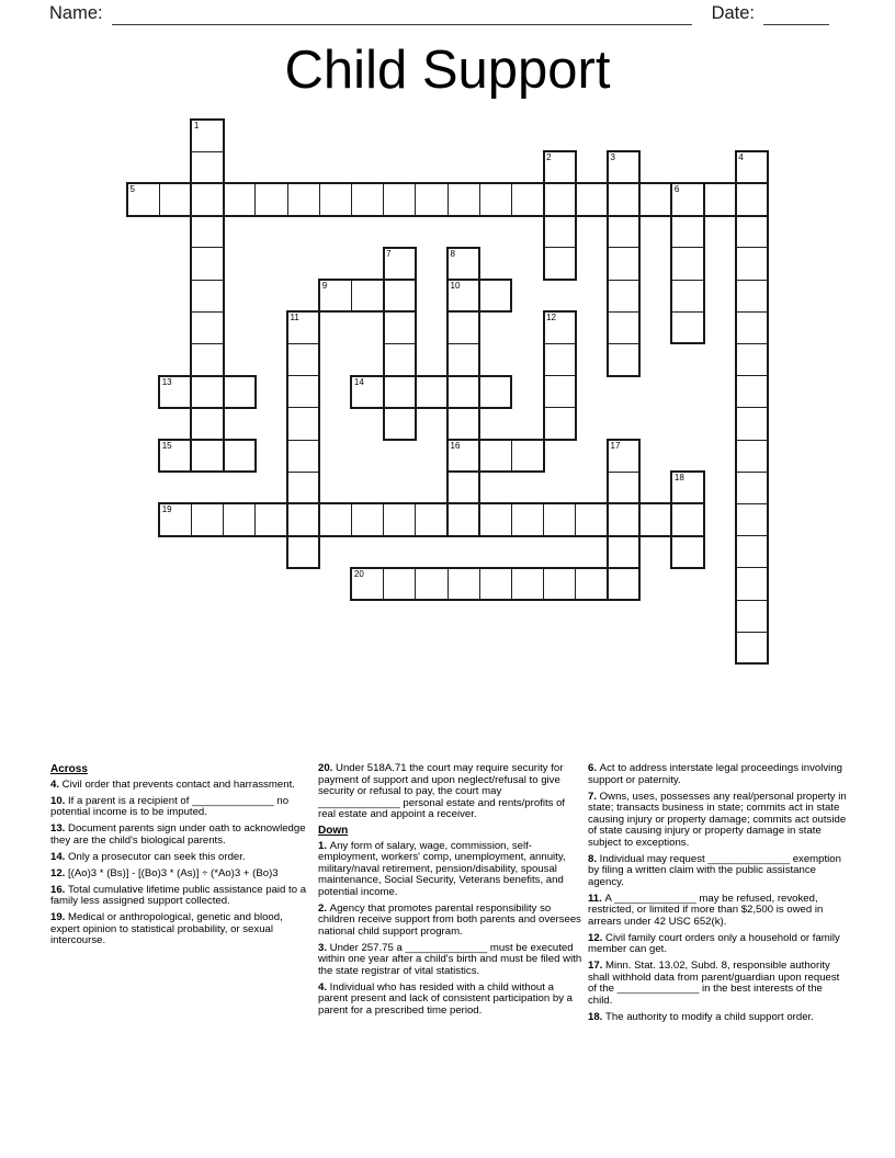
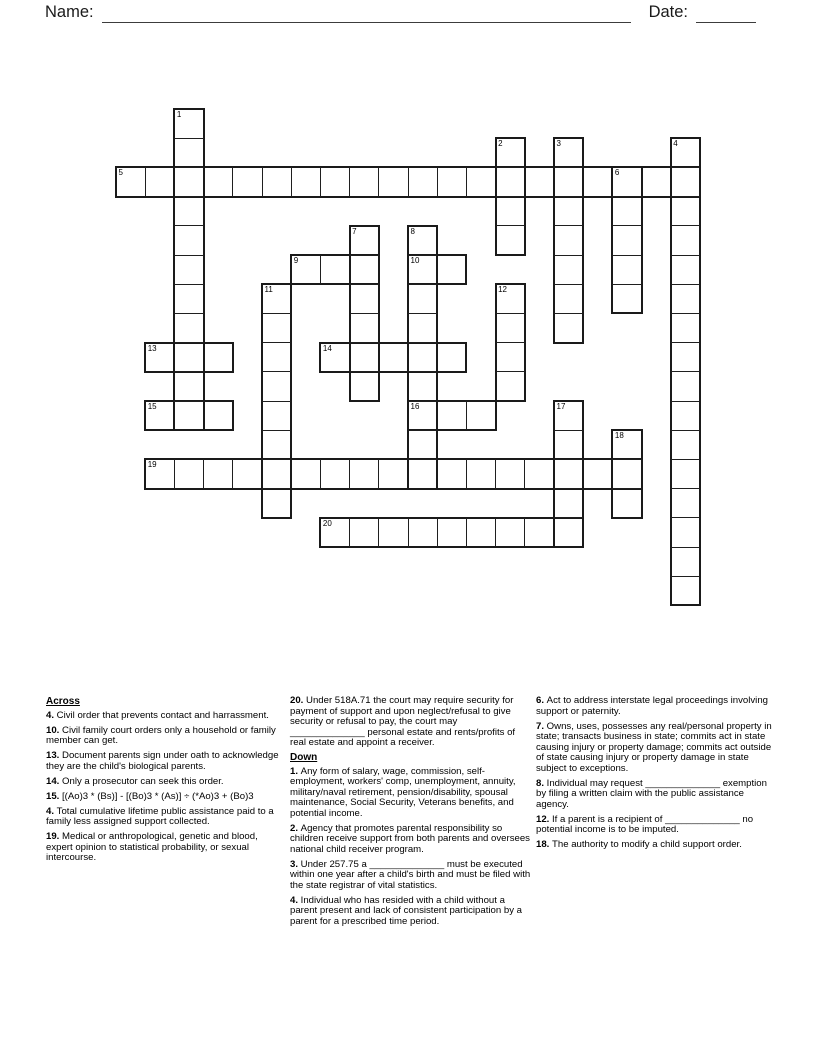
  Name:
  Date:
- Child Support
  5
  9
  10
  13
  14
  15
  16
  19
  20
  1
  2
  3
  4
  6
  7
  8
  11
  12
  17
  18
  Across
  4. Civil order that prevents contact and harrassment.
- 10. If a parent is a recipient of ______________ no potential income is to be imputed.
+ 10. Civil family court orders only a household or family member can get.
  13. Document parents sign under oath to acknowledge they are the child's biological parents.
  14. Only a prosecutor can seek this order.
- 12. [(Ao)3 * (Bs)] - [(Bo)3 * (As)] ÷ (*Ao)3 + (Bo)3
+ 15. [(Ao)3 * (Bs)] - [(Bo)3 * (As)] ÷ (*Ao)3 + (Bo)3
- 16. Total cumulative lifetime public assistance paid to a family less assigned support collected.
+ 4. Total cumulative lifetime public assistance paid to a family less assigned support collected.
  19. Medical or anthropological, genetic and blood, expert opinion to statistical probability, or sexual intercourse.
  20. Under 518A.71 the court may require security for payment of support and upon neglect/refusal to give security or refusal to pay, the court may ______________ personal estate and rents/profits of real estate and appoint a receiver.
  Down
  1. Any form of salary, wage, commission, self-employment, workers' comp, unemployment, annuity, military/naval retirement, pension/disability, spousal maintenance, Social Security, Veterans benefits, and potential income.
- 2. Agency that promotes parental responsibility so children receive support from both parents and oversees national child support program.
+ 2. Agency that promotes parental responsibility so children receive support from both parents and oversees national child receiver program.
  3. Under 257.75 a ______________ must be executed within one year after a child's birth and must be filed with the state registrar of vital statistics.
  4. Individual who has resided with a child without a parent present and lack of consistent participation by a parent for a prescribed time period.
  6. Act to address interstate legal proceedings involving support or paternity.
  7. Owns, uses, possesses any real/personal property in state; transacts business in state; commits act in state causing injury or property damage; commits act outside of state causing injury or property damage in state subject to exceptions.
  8. Individual may request ______________ exemption by filing a written claim with the public assistance agency.
- 11. A ______________ may be refused, revoked, restricted, or limited if more than $2,500 is owed in arrears under 42 USC 652(k).
- 12. Civil family court orders only a household or family member can get.
+ 12. If a parent is a recipient of ______________ no potential income is to be imputed.
- 17. Minn. Stat. 13.02, Subd. 8, responsible authority shall withhold data from parent/guardian upon request of the ______________ in the best interests of the child.
  18. The authority to modify a child support order.
